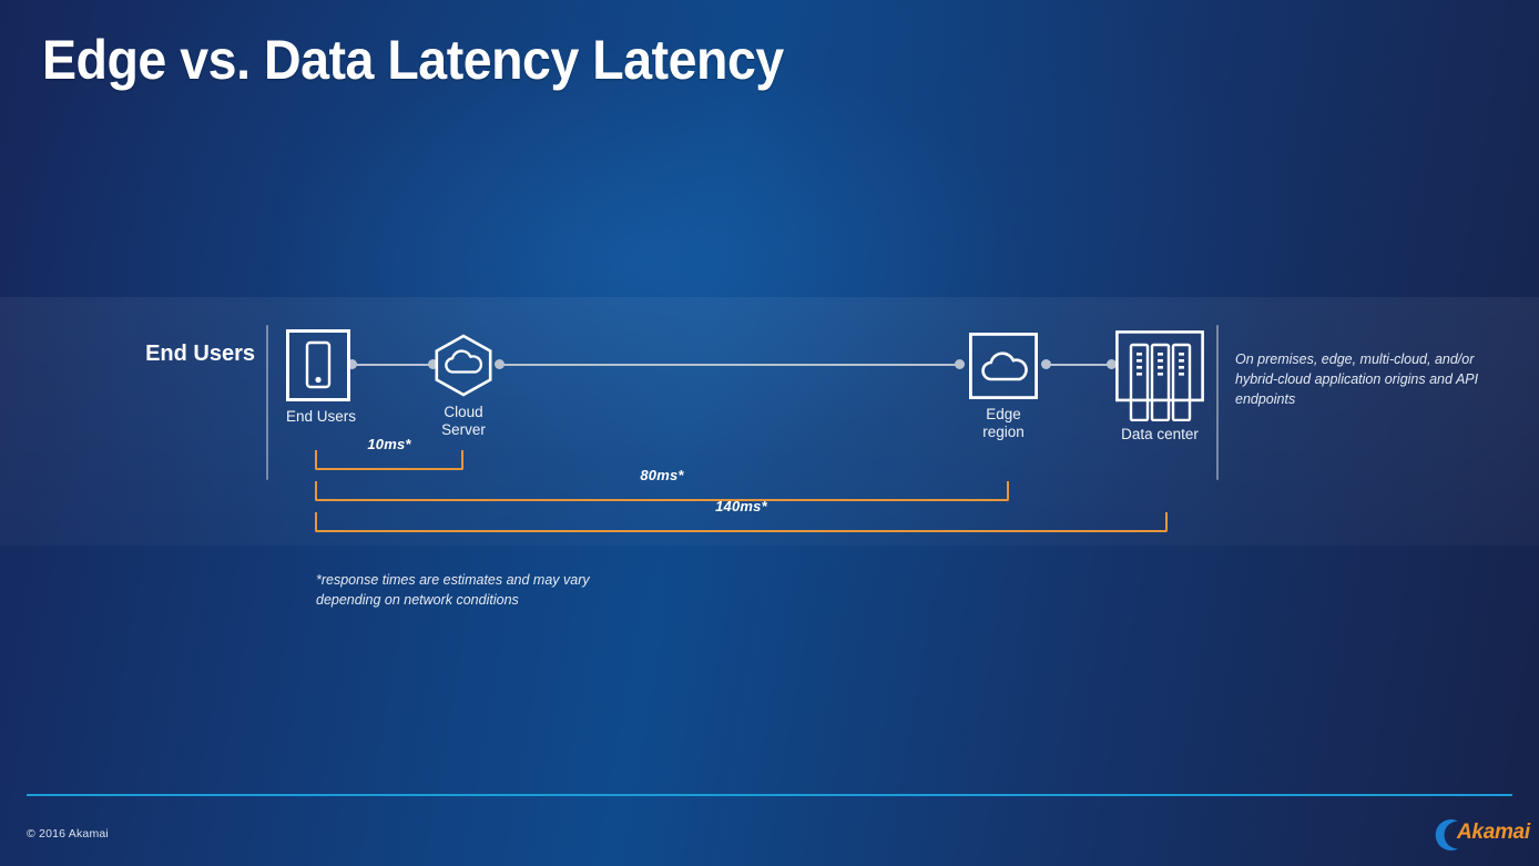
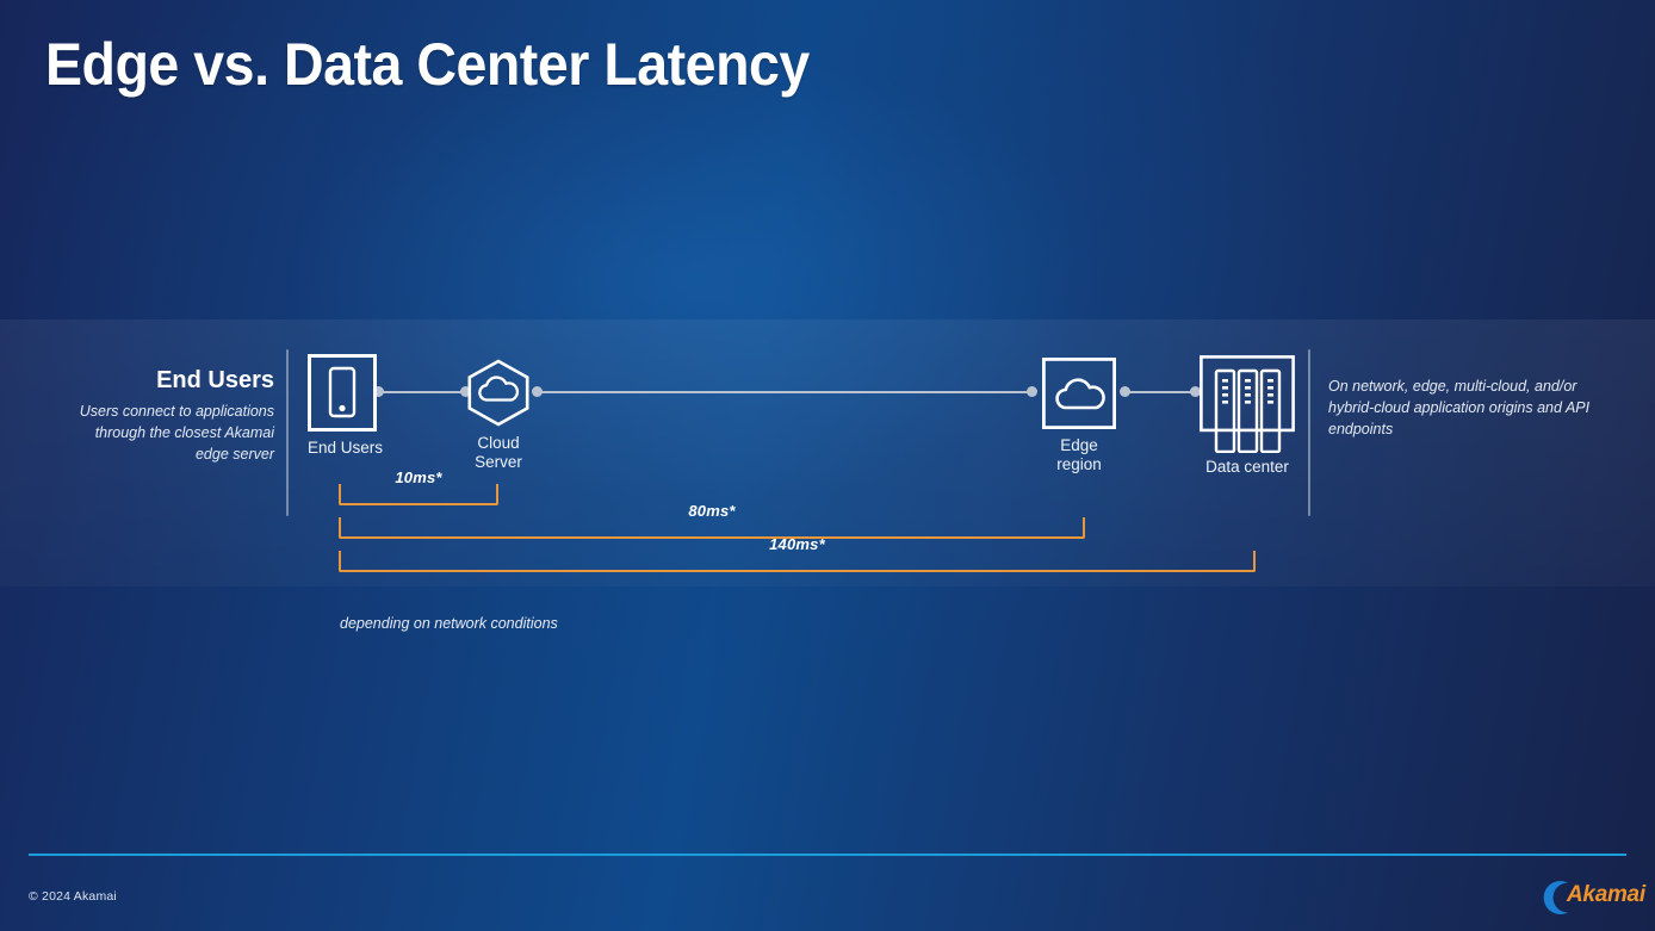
- Edge vs. Data Latency Latency
+ Edge vs. Data Center Latency
  End Users
+ Users connect to applications through the closest Akamai edge server
- On premises, edge, multi-cloud, and/or hybrid-cloud application origins and API endpoints
+ On network, edge, multi-cloud, and/or hybrid-cloud application origins and API endpoints
  End Users
  Cloud
  Server
  Edge
  region
  Data center
  10ms*
  80ms*
  140ms*
- *response times are estimates and may vary
  depending on network conditions
- © 2016 Akamai
+ © 2024 Akamai
  Akamai
